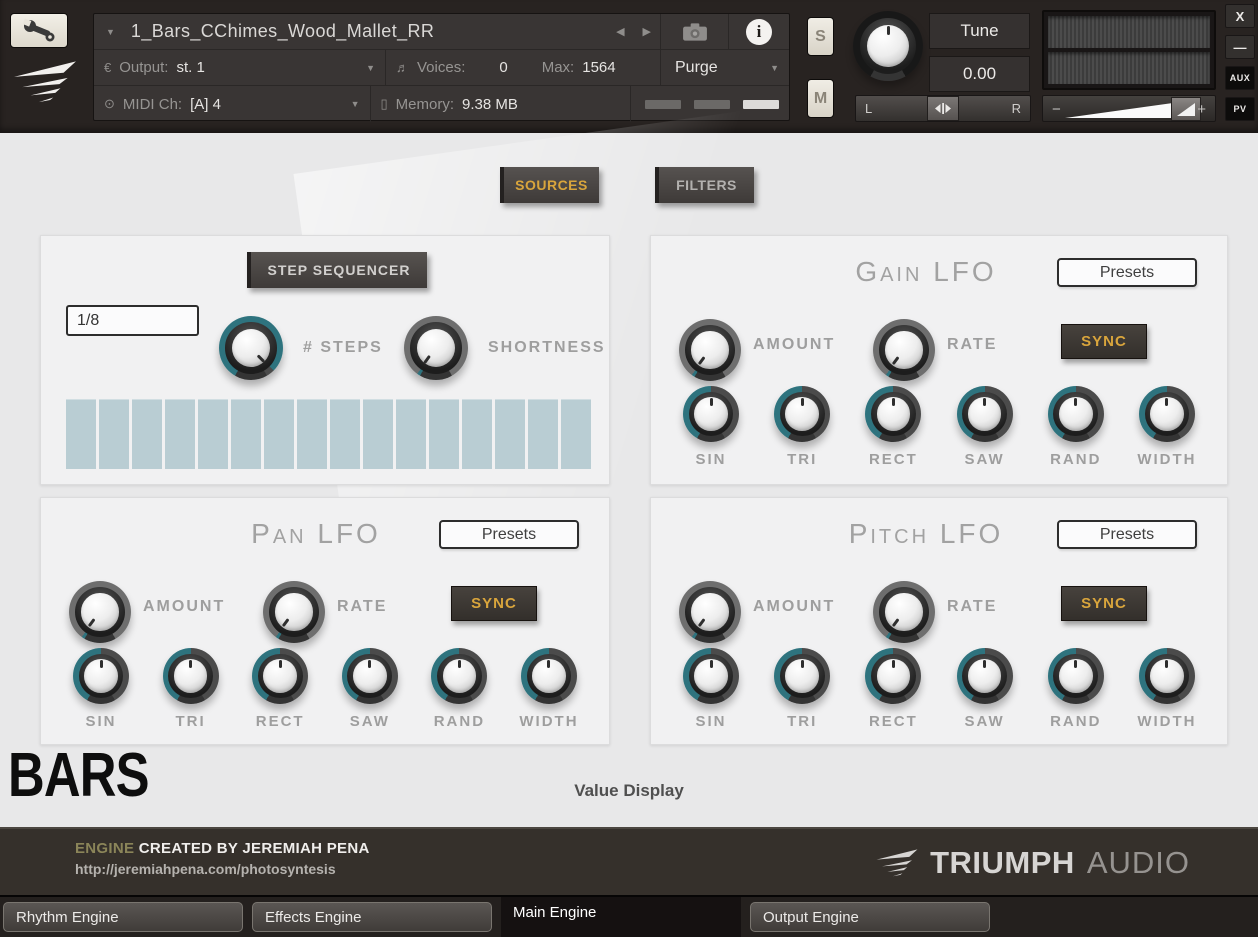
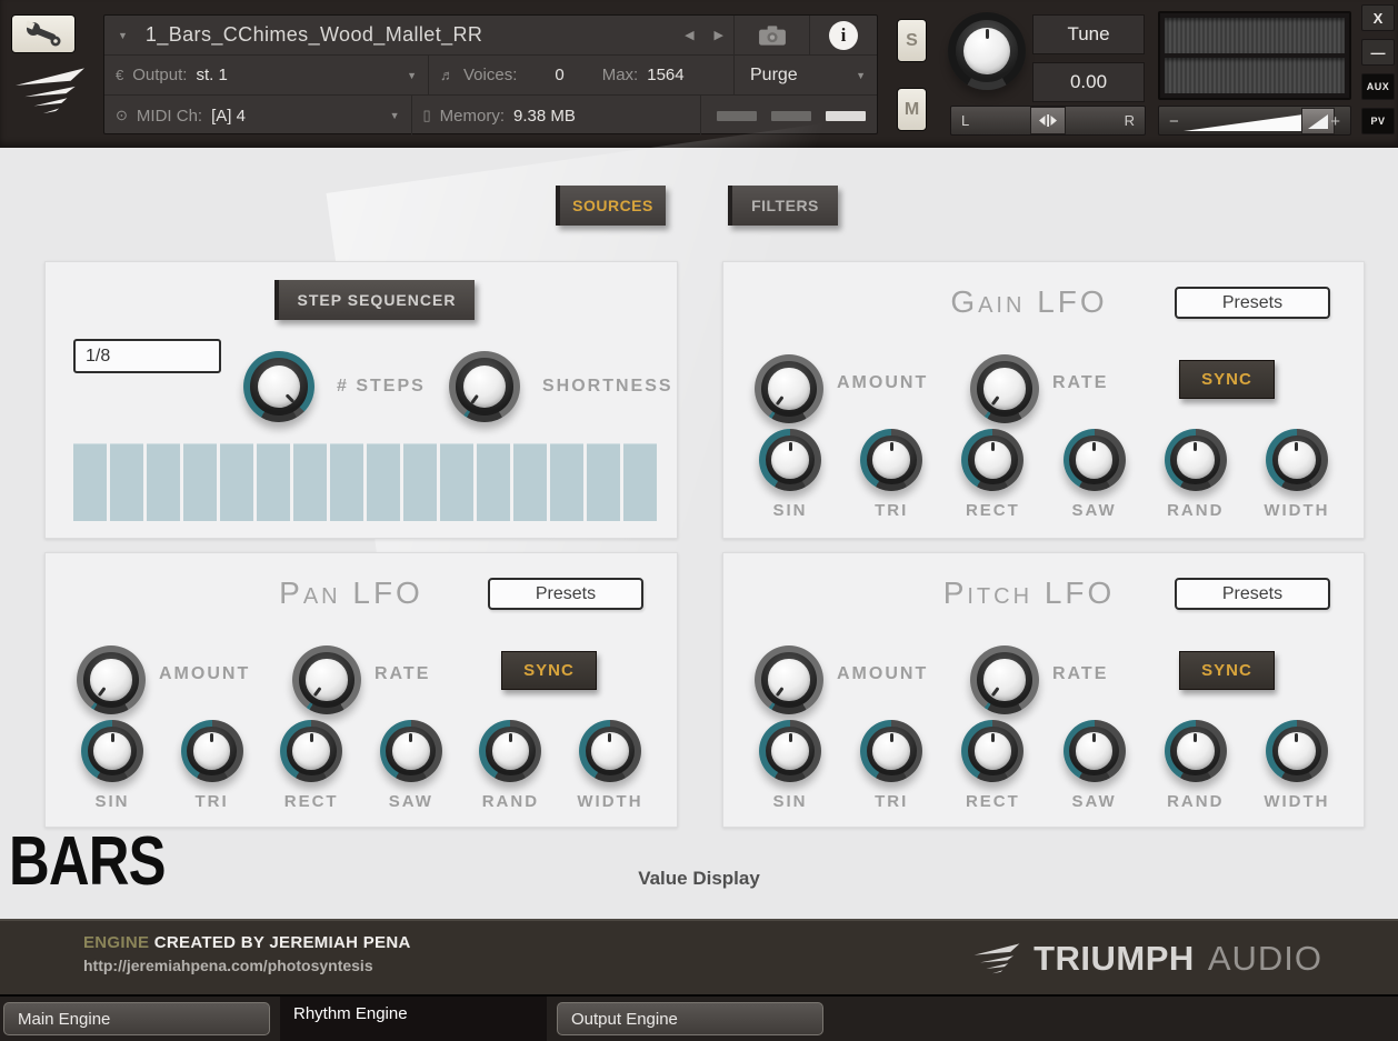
  ▼
  1_Bars_CChimes_Wood_Mallet_RR
  ◀
  ▶
  i
  €
  Output:
  st. 1
  ▼
  ♬
  Voices:
  0
  Max:
  1564
  Purge
  ▼
  ⊙
  MIDI Ch:
  [A] 4
  ▼
  ▯
  Memory:
  9.38 MB
  S
  M
  Tune
  0.00
  L
  R
  −
  +
  X
  —
  AUX
  PV
  SOURCES
  FILTERS
  STEP SEQUENCER
  1/8
  # STEPS
  SHORTNESS
  Gain LFO
  Presets
  AMOUNT
  RATE
  SYNC
  SIN
  TRI
  RECT
  SAW
  RAND
  WIDTH
  Pan LFO
  Presets
  AMOUNT
  RATE
  SYNC
  SIN
  TRI
  RECT
  SAW
  RAND
  WIDTH
  Pitch LFO
  Presets
  AMOUNT
  RATE
  SYNC
  SIN
  TRI
  RECT
  SAW
  RAND
  WIDTH
  BARS
  Value Display
  ENGINE CREATED BY JEREMIAH PENA
  http://jeremiahpena.com/photosyntesis
  TRIUMPH
  AUDIO
- Rhythm Engine
+ Main Engine
- Effects Engine
- Main Engine
+ Rhythm Engine
  Output Engine
